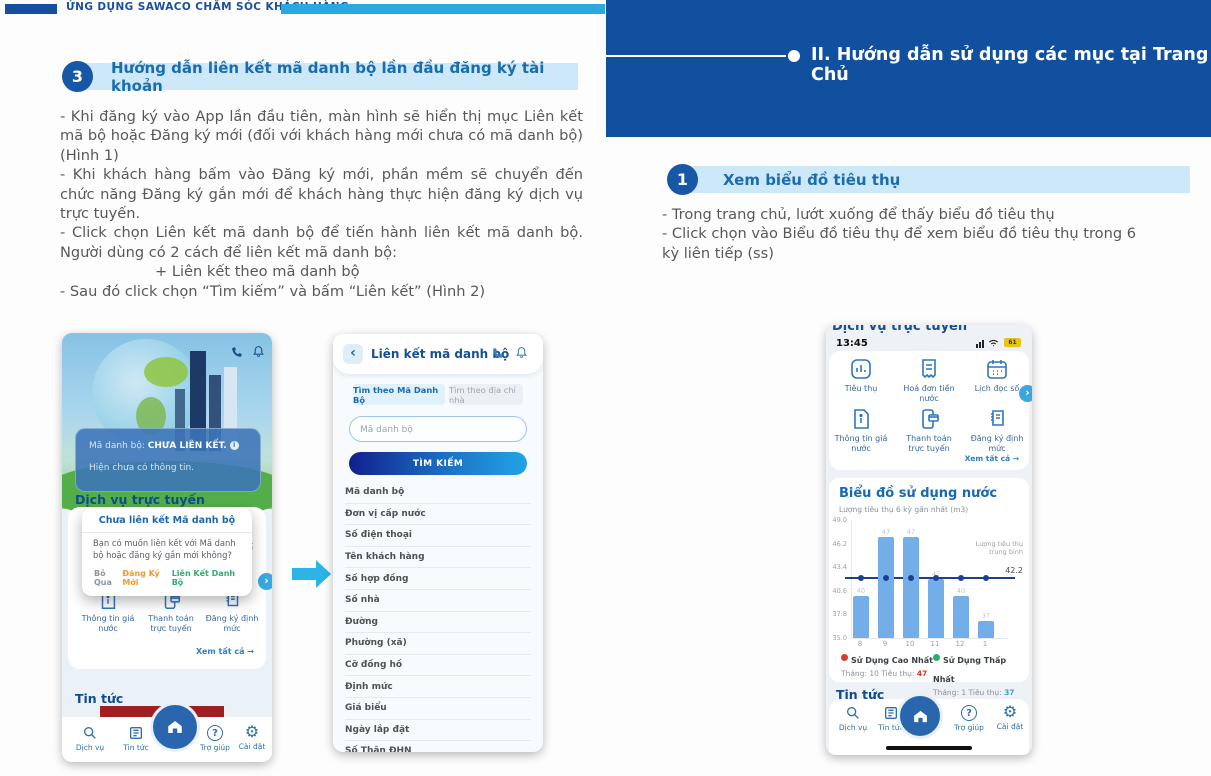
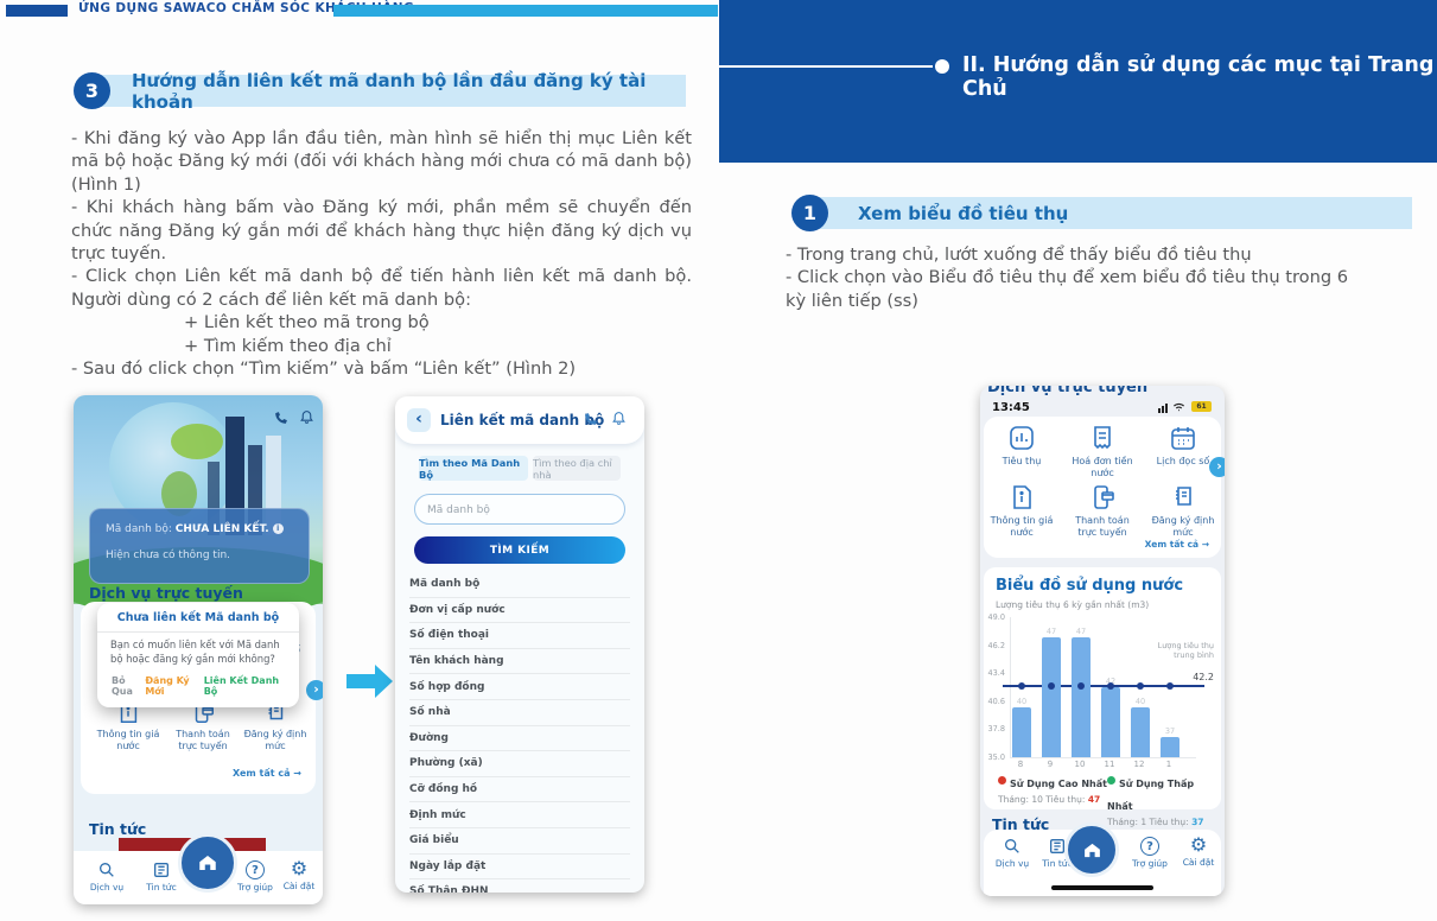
  ỨNG DỤNG SAWACO CHĂM SÓC KH
  II. Hướng dẫn sử dụng các mục tại Trang Chủ
  Hướng dẫn liên kết mã danh bộ lần đầu đăng ký tài khoản
  3
  - Khi đăng ký vào App lần đầu tiên, màn hình sẽ hiển thị mục Liên kết mã bộ hoặc Đăng ký mới (đối với khách hàng mới chưa có mã danh bộ) (Hình 1)
  - Khi khách hàng bấm vào Đăng ký mới, phần mềm sẽ chuyển đến chức năng Đăng ký gắn mới để khách hàng thực hiện đăng ký dịch vụ trực tuyến.
  - Click chọn Liên kết mã danh bộ để tiến hành liên kết mã danh bộ. Người dùng có 2 cách để liên kết mã danh bộ:
- + Liên kết theo mã danh bộ
+ + Liên kết theo mã trong bộ
+ + Tìm kiếm theo địa chỉ
  - Sau đó click chọn “Tìm kiếm” và bấm “Liên kết” (Hình 2)
  Xem biểu đồ tiêu thụ
  1
  - Trong trang chủ, lướt xuống để thấy biểu đồ tiêu thụ
  - Click chọn vào Biểu đồ tiêu thụ để xem biểu đồ tiêu thụ trong 6 kỳ liên tiếp (ss)
  Mã danh bộ: CHƯA LIÊN KẾT. i
  Hiện chưa có thông tin.
  Dịch vụ trực tuyến
  Thông tin giá nước
  Thanh toán trực tuyến
  Đăng ký định mức
  Xem tất cả →
  Chưa liên kết Mã danh bộ
  Bạn có muốn liên kết với Mã danh bộ hoặc đăng ký gắn mới không?
  Bỏ Qua
  Đăng Ký Mới
  Liên Kết Danh Bộ
  ›
  Tin tức
  Dịch vụ
  Tin tức
  ?
  Trợ giúp
  ⚙
  Cài đặt
  ‹
  Liên kết mã danhộ
  Tìm theo Mã Danh Bộ
  Tìm theo địa chỉ nhà
  Mã danh bộ
  TÌM KIẾM
  Mã danh bộ
  Đơn vị cấp nước
  Số điện thoại
  Tên khách hàng
  Số hợp đồng
  Số nhà
  Đường
  Phường (xã)
  Cỡ đồng hồ
  Định mức
  Giá biểu
  Ngày lắp đặt
  Số Thân ĐHN
  Dịch vụ trực tuyến
  13:45
  Tiêu thụ
  Hoá đơn tiền nước
  Lịch đọc số
  Thông tin giá nước
  Thanh toán trực tuyến
  Đăng ký định mức
  Xem tất cả →
  ›
  Biểu đồ sử dụng nước
  Lượng tiêu thụ 6 kỳ gần nhất (m3)
  49.0
  46.2
  43.4
  40.6
  37.8
  35.0
  40
  47
  47
  42
  40
  37
  8
  9
  10
  11
  12
  1
  Lượng tiêu thụ trung bình
  42.2
  Sử Dụng Cao Nhất
  Tháng: 10 Tiêu thụ: 47
  Sử Dụng Thấp Nhất
  Tháng: 1 Tiêu thụ: 37
  Tin tức
  Dịch vụ
  Tin tứ
  ?
  Trợ giúp
  ⚙
  Cài đặt
